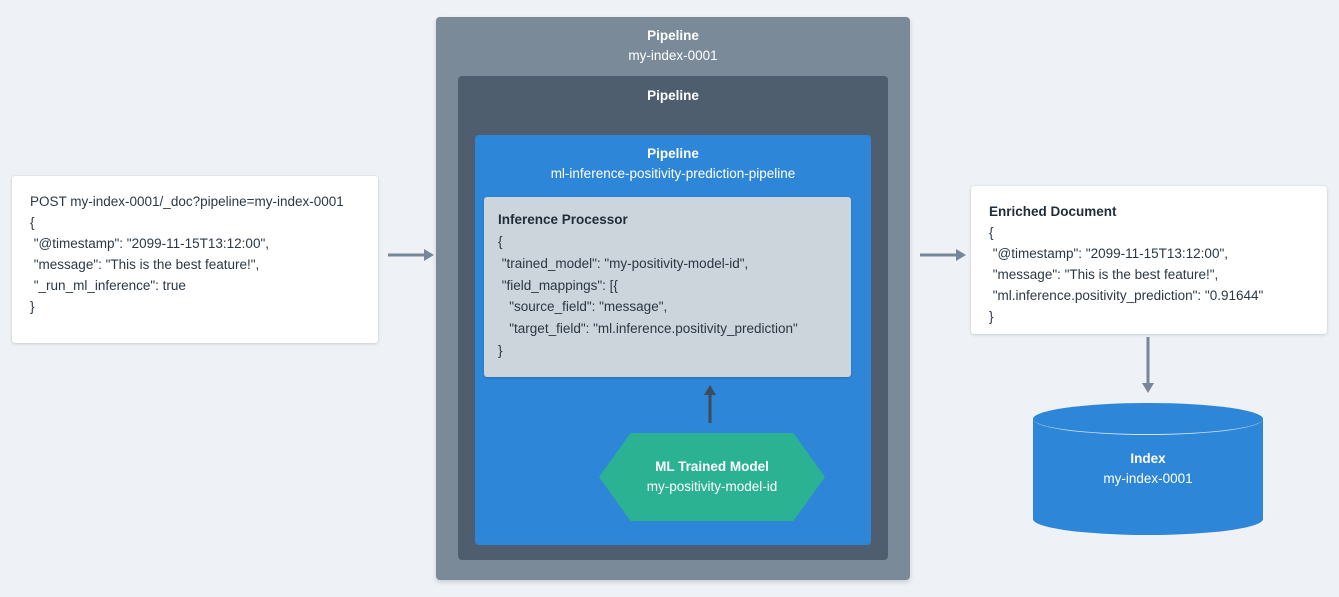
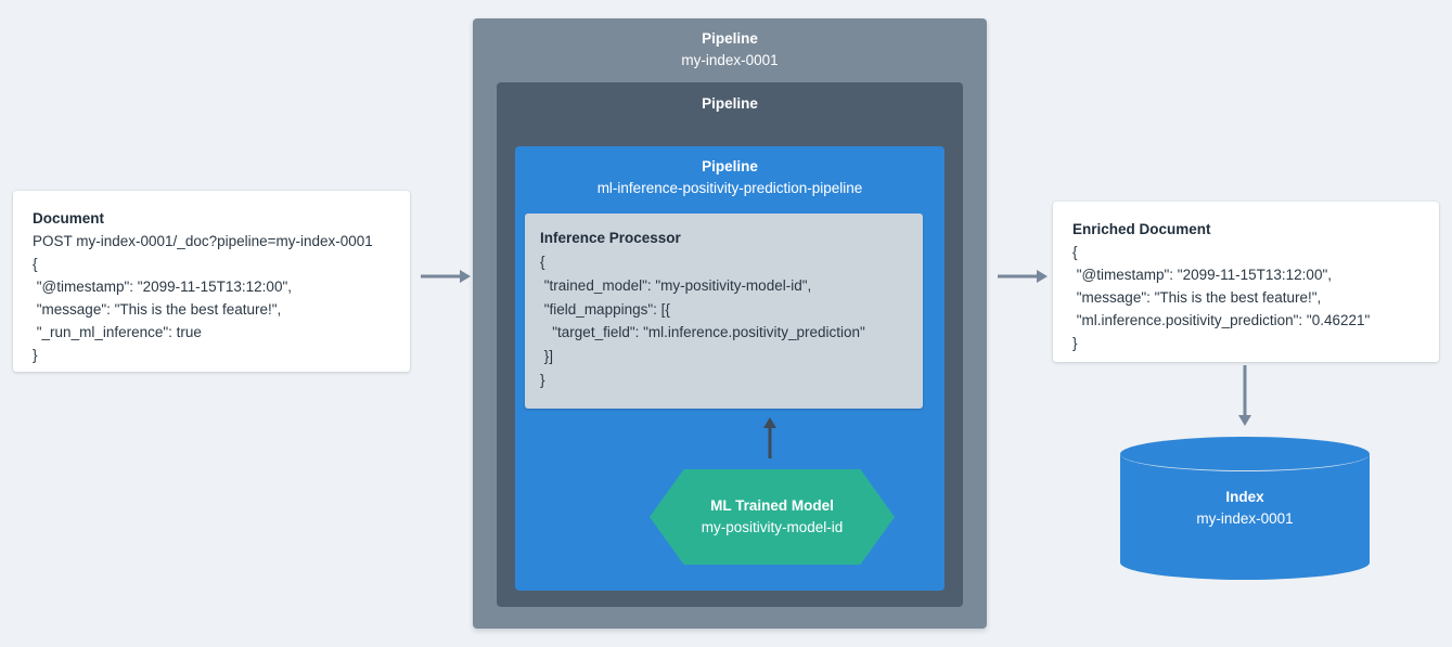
+ Document
  POST my-index-0001/_doc?pipeline=my-index-0001
  {
  "@timestamp": "2099-11-15T13:12:00",
  "message": "This is the best feature!",
  "_run_ml_inference": true
  }
  Pipeline
  my-index-0001
  Pipeline
  Pipeline
  ml-inference-positivity-prediction-pipeline
  Inference Processor
  {
  "trained_model": "my-positivity-model-id",
  "field_mappings": [{
- "source_field": "message",
  "target_field": "ml.inference.positivity_prediction"
+ }]
  }
  ML Trained Model
  my-positivity-model-id
  Enriched Document
  {
  "@timestamp": "2099-11-15T13:12:00",
  "message": "This is the best feature!",
- "ml.inference.positivity_prediction": "0.91644"
+ "ml.inference.positivity_prediction": "0.46221"
  }
  Index
  my-index-0001
